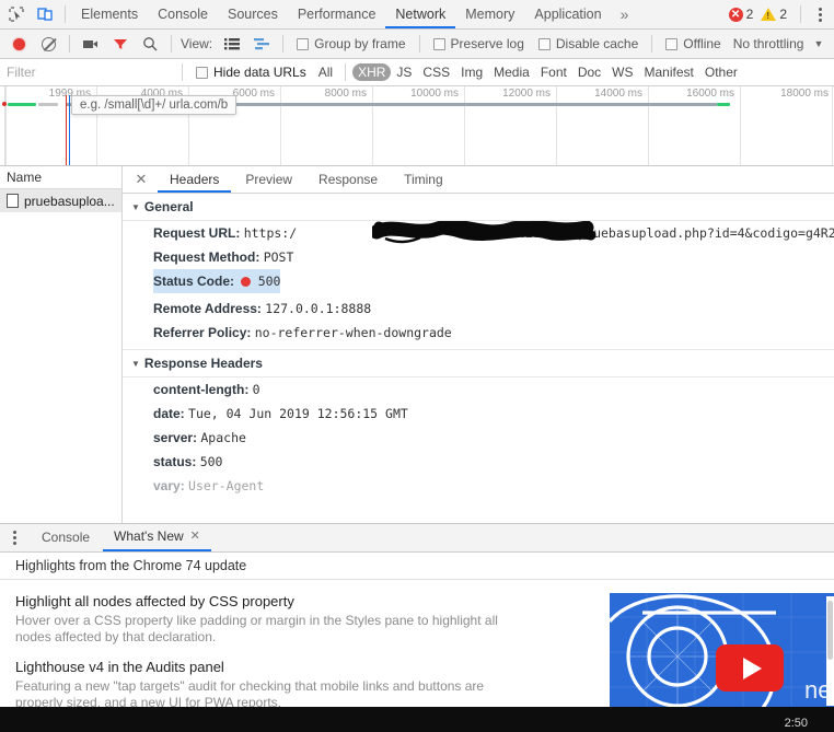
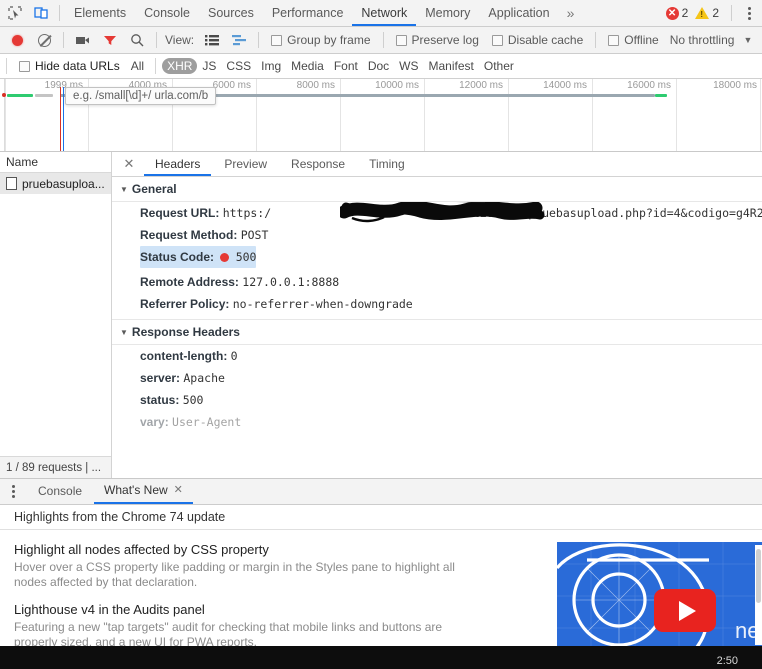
  Elements
  Console
  Sources
  Performance
  Network
  Memory
  Application
  »
  ✕
  2
  2
  View:
  Group by frame
  Preserve log
  Disable cache
  Offline
  No throttling
  ▼
- Filter
  Hide data URLs
  All
  XHR
  JS
  CSS
  Img
  Media
  Font
  Doc
  WS
  Manifest
  Other
  1999 ms
  4000 ms
  6000 ms
  8000 ms
  10000 ms
  12000 ms
  14000 ms
  16000 ms
  18000 ms
  e.g. /small[\d]+/ urla.com/b
  Name
  pruebasuploa...
+ 1 / 89 requests | ...
  ✕
  Headers
  Preview
  Response
  Timing
  ▼
  General
  Request URL: https:/ uebasupload.php?id=4&codigo=g4R2
  Request Method: POST
  Status Code: 500
  Remote Address: 127.0.0.1:8888
  Referrer Policy: no-referrer-when-downgrade
  ▼
  Response Headers
  content-length: 0
- date: Tue, 04 Jun 2019 12:56:15 GMT
  server: Apache
  status: 500
  vary: User-Agent
  Console
  What's New
  ✕
  Highlights from the Chrome 74 update
  Highlight all nodes affected by CSS property
  Hover over a CSS property like padding or margin in the Styles pane to highlight all nodes affected by that declaration.
  Lighthouse v4 in the Audits panel
  Featuring a new "tap targets" audit for checking that mobile links and buttons are properly sized, and a new UI for PWA reports.
  ne
  2:50
